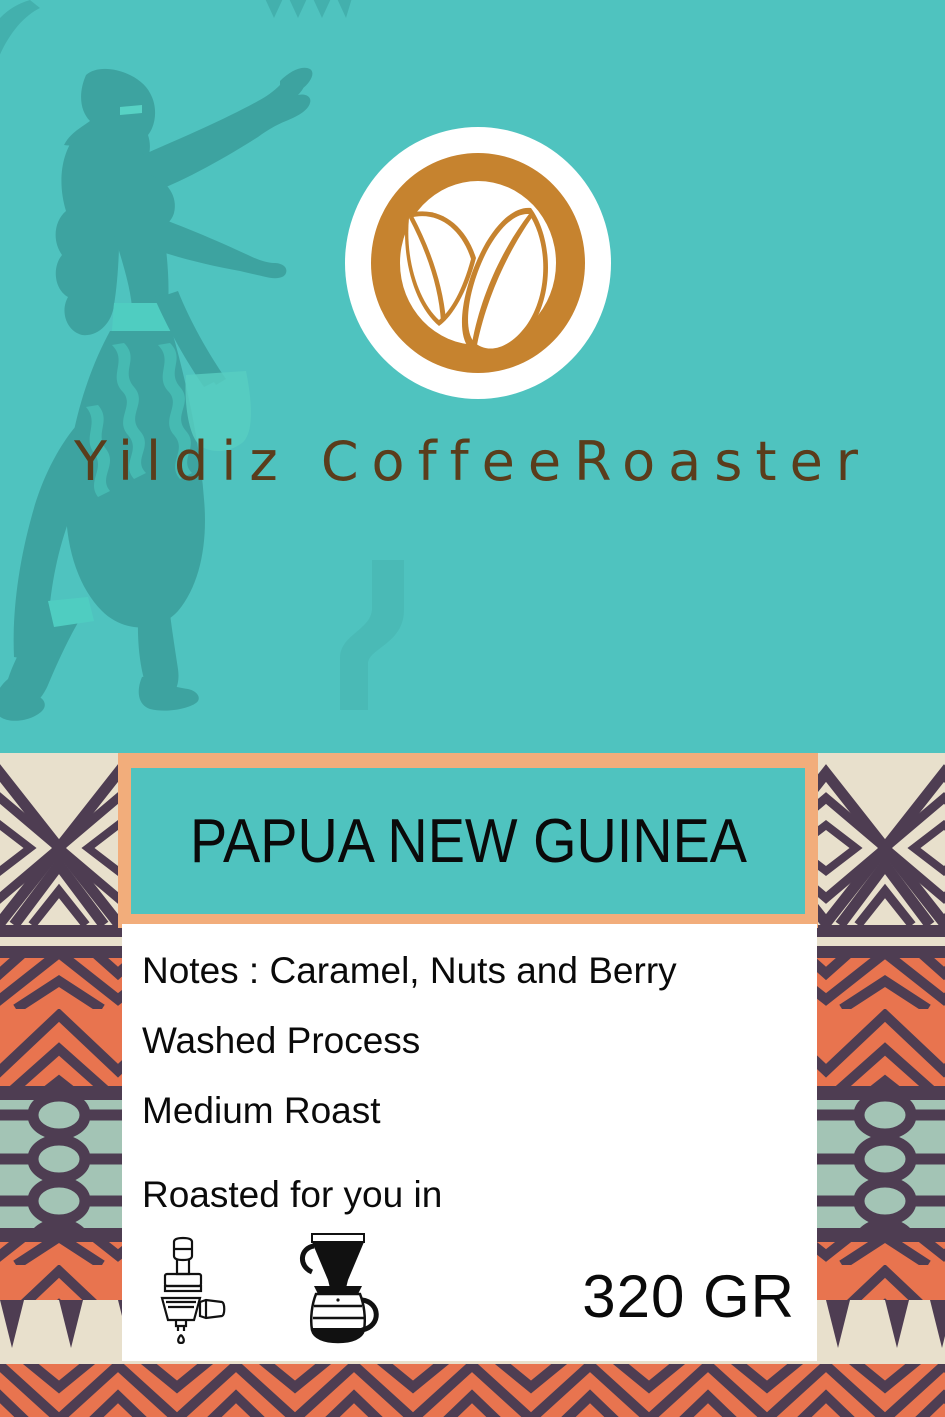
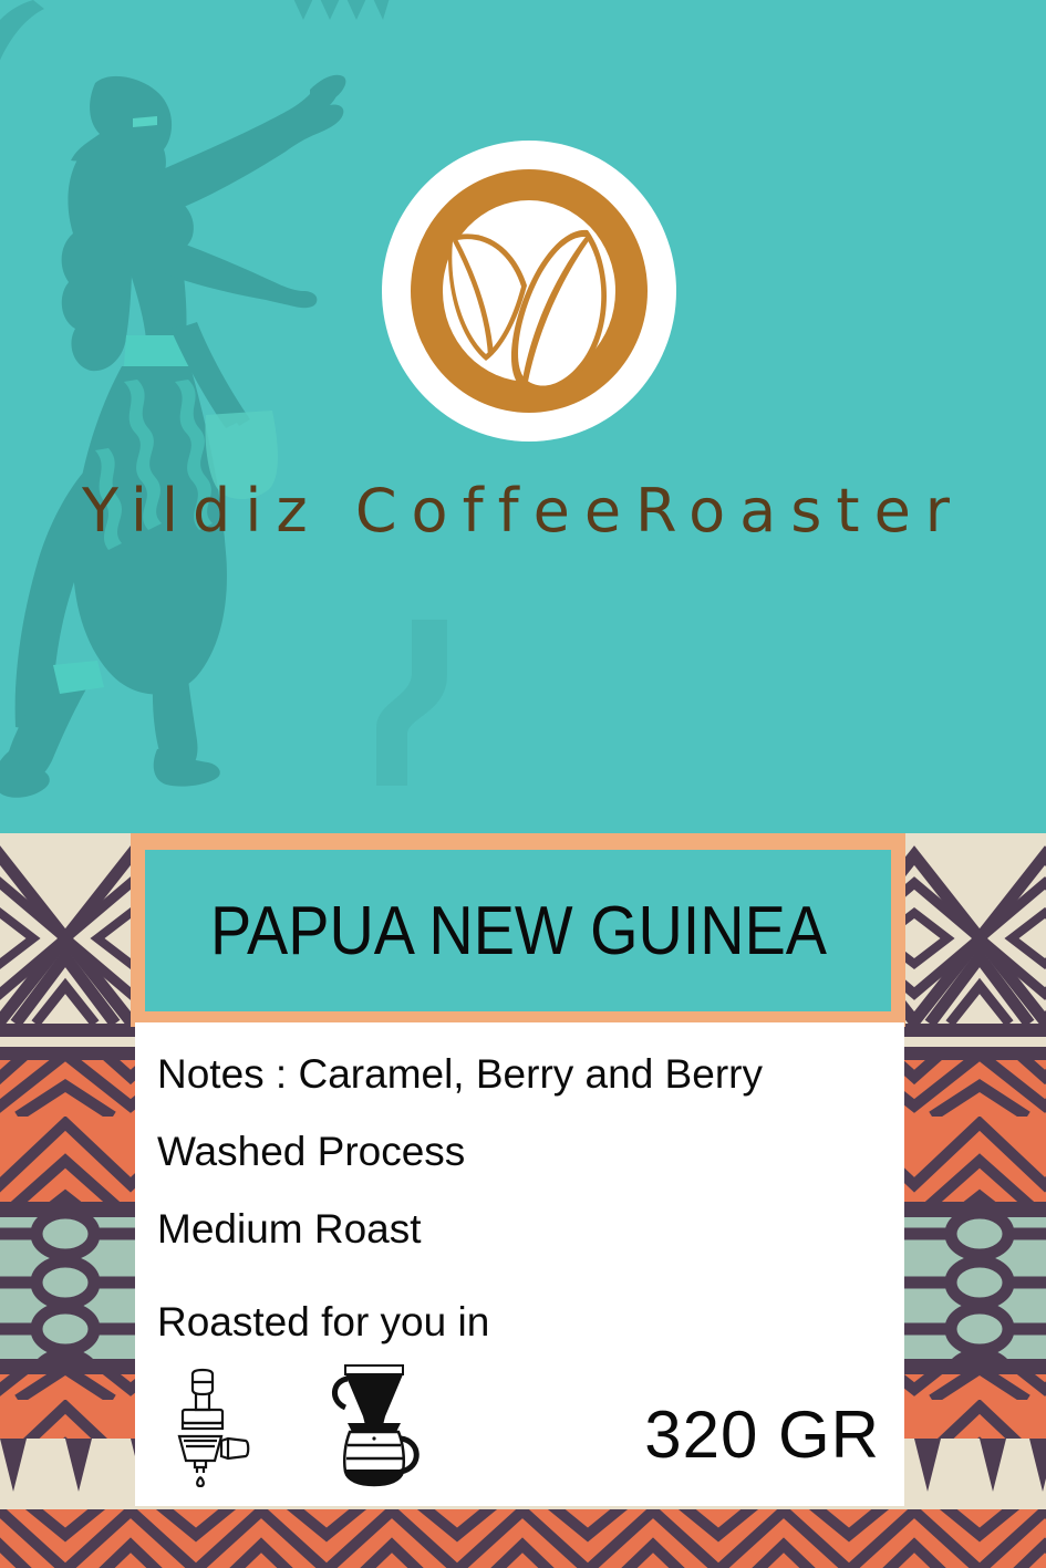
  Yildiz CoffeeRoaster
  PAPUA NEW GUINEA
- Notes : Caramel, Nuts and Berry
+ Notes : Caramel, Berry and Berry
  Washed Process
  Medium Roast
  Roasted for you in
  320 GR
